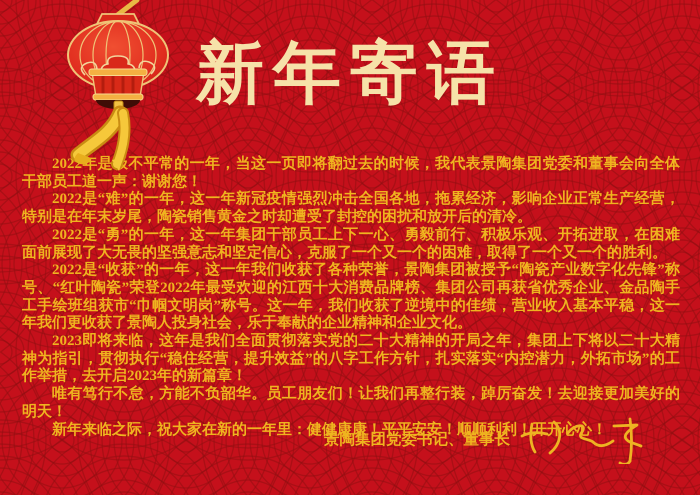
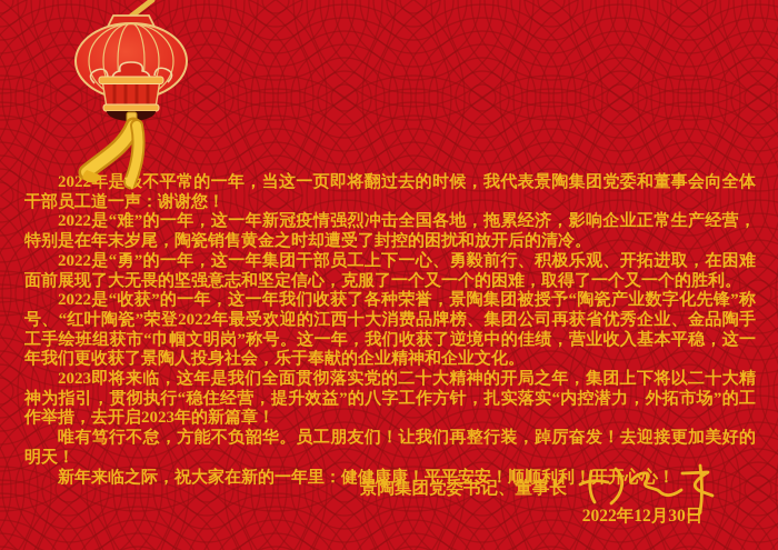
- 新年寄语
  2022年是不平常的一年，当这一页即将翻过去的时候，我代表景陶集团党委和董事会向全体干部员工道一声：谢谢您！
  2022是“难”的一年，这一年新冠疫情强烈冲击全国各地，拖累经济，影响企业正常生产经营，特别是在年末岁尾，陶瓷销售黄金之时却遭受了封控的困扰和放开后的清冷。
  2022是“勇”的一年，这一年集团干部员工上下一心、勇毅前行、积极乐观、开拓进取，在困难面前展现了大无畏的坚强意志和坚定信心，克服了一个又一个的困难，取得了一个又一个的胜利。
  2022是“收获”的一年，这一年我们收获了各种荣誉，景陶集团被授予“陶瓷产业数字化先锋”称号、“红叶陶瓷”荣登2022年最受欢迎的江西十大消费品牌榜、集团公司再获省优秀企业、金品陶手工手绘班组获市“巾帼文明岗”称号。这一年，我们收获了逆境中的佳绩，营业收入基本平稳，这一年我们更收获了景陶人投身社会，乐于奉献的企业精神和企业文化。
  2023即将来临，这年是我们全面贯彻落实党的二十大精神的开局之年，集团上下将以二十大精神为指引，贯彻执行“稳住经营，提升效益”的八字工作方针，扎实落实“内控潜力，外拓市场”的工作举措，去开启2023年的新篇章！
  唯有笃行不怠，方能不负韶华。员工朋友们！让我们再整行装，踔厉奋发！去迎接更加美好的明天！
  新年来临之际，祝大家在新的一年里：健健康康！平平安安！顺顺利利！开开！
  景陶集团党委书记、董事长
+ 2022年12月30日
